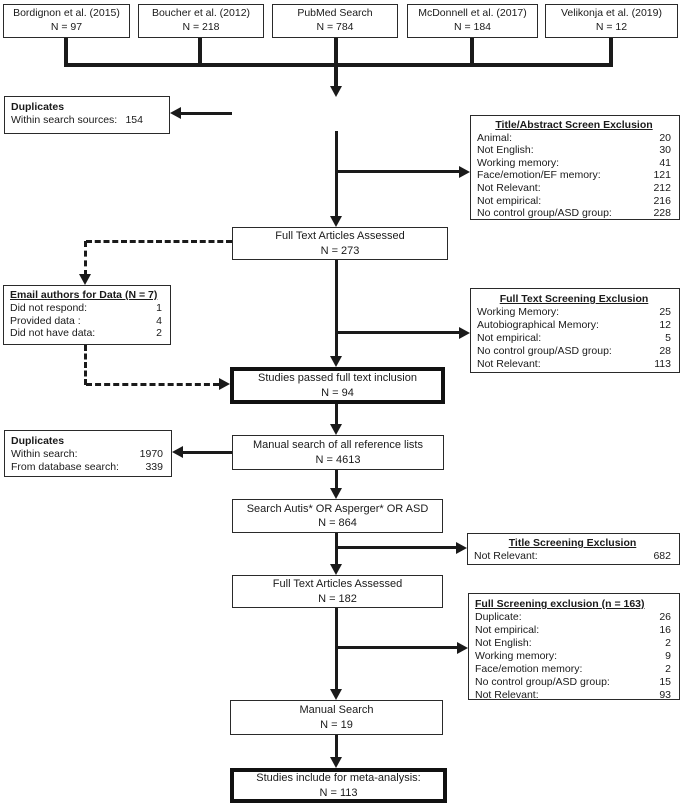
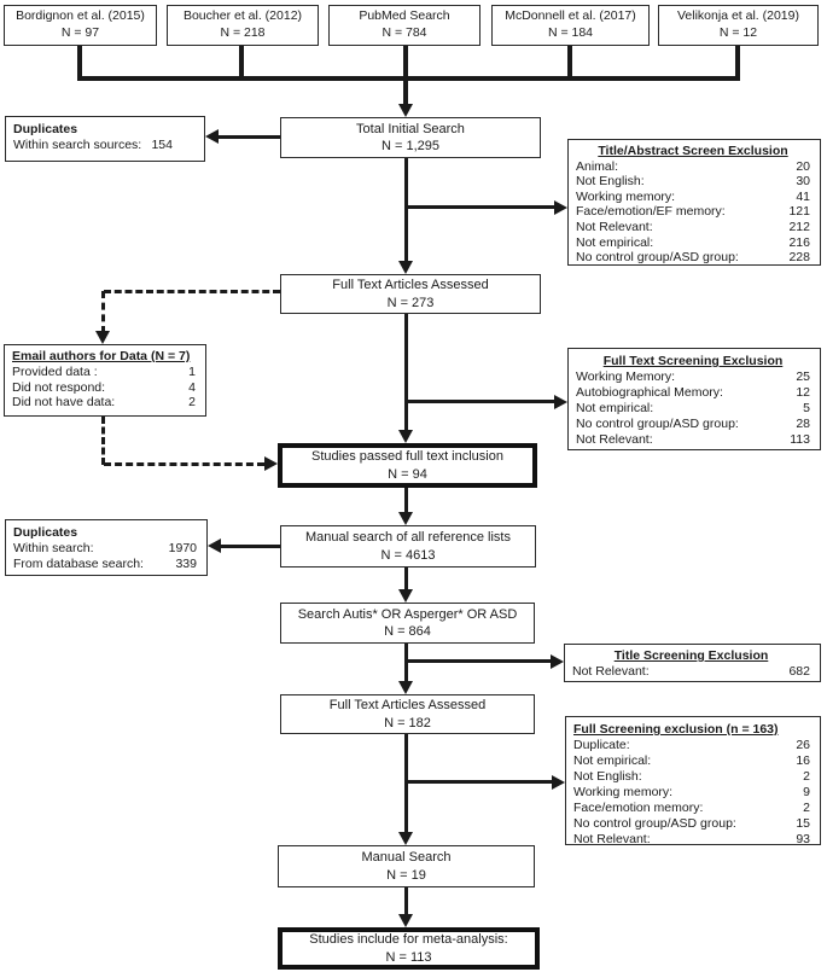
  Bordignon et al. (2015)
  N = 97
  Boucher et al. (2012)
  N = 218
  PubMed Search
  N = 784
  McDonnell et al. (2017)
  N = 184
  Velikonja et al. (2019)
  N = 12
+ Total Initial Search
+ N = 1,295
  Full Text Articles Assessed
  N = 273
  Studies passed full text inclusion
  N = 94
  Manual search of all reference lists
  N = 4613
  Search Autis* OR Asperger* OR ASD
  N = 864
  Full Text Articles Assessed
  N = 182
  Manual Search
  N = 19
  Studies include for meta-analysis:
  N = 113
  Duplicates
  Within search sources:
  154
  Email authors for Data (N = 7)
- Did not respond:
+ Provided data :
  1
- Provided data :
+ Did not respond:
  4
  Did not have data:
  2
  Duplicates
  Within search:
  1970
  From database search:
  339
  Title/Abstract Screen Exclusion
  Animal:
  20
  Not English:
  30
  Working memory:
  41
  Face/emotion/EF memory:
  121
  Not Relevant:
  212
  Not empirical:
  216
  No control group/ASD group:
  228
  Full Text Screening Exclusion
  Working Memory:
  25
  Autobiographical Memory:
  12
  Not empirical:
  5
  No control group/ASD group:
  28
  Not Relevant:
  113
  Title Screening Exclusion
  Not Relevant:
  682
  Full Screening exclusion (n = 163)
  Duplicate:
  26
  Not empirical:
  16
  Not English:
  2
  Working memory:
  9
  Face/emotion memory:
  2
  No control group/ASD group:
  15
  Not Relevant:
  93
